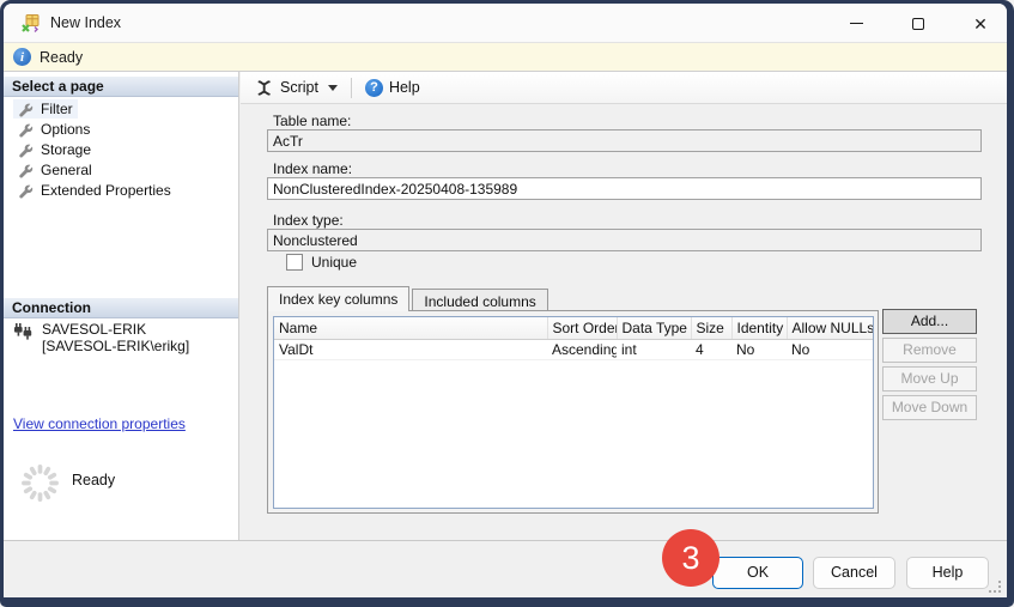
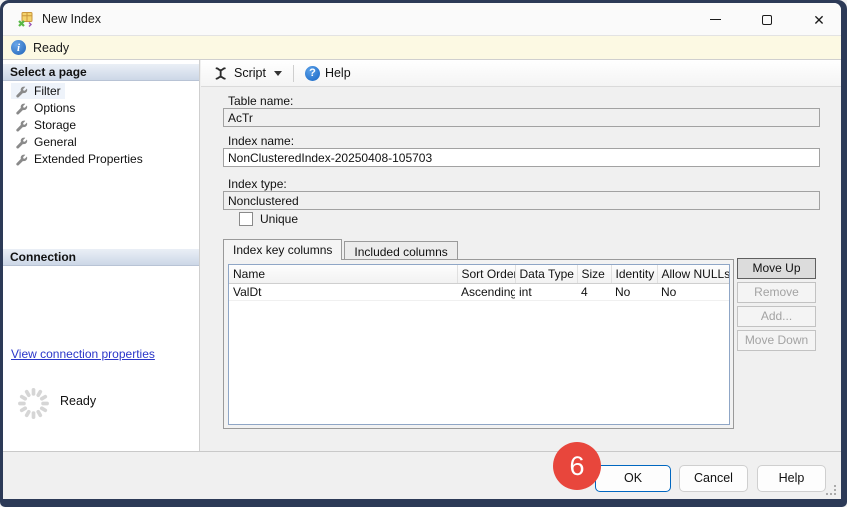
  New Index
  ✕
  i
  Ready
  Select a page
  Filter
  Options
  Storage
  General
  Extended Properties
  Connection
- SAVESOL-ERIK
- [SAVESOL-ERIK\erikg]
  View connection properties
  Ready
  Script
  ?
  Help
  Table name:
  AcTr
  Index name:
- NonClusteredIndex-20250408-135989
+ NonClusteredIndex-20250408-105703
  Index type:
  Nonclustered
  Unique
  Index key columns
  Included columns
  Name	Sort Orde	Data Type	Size	Identity	Allow NULLs
  ValDt	Ascending	int	4	No	No
- Add...
+ Move Up
  Remove
- Move Up
+ Add...
  Move Down
  OK
  Cancel
  Help
- 3
+ 6
